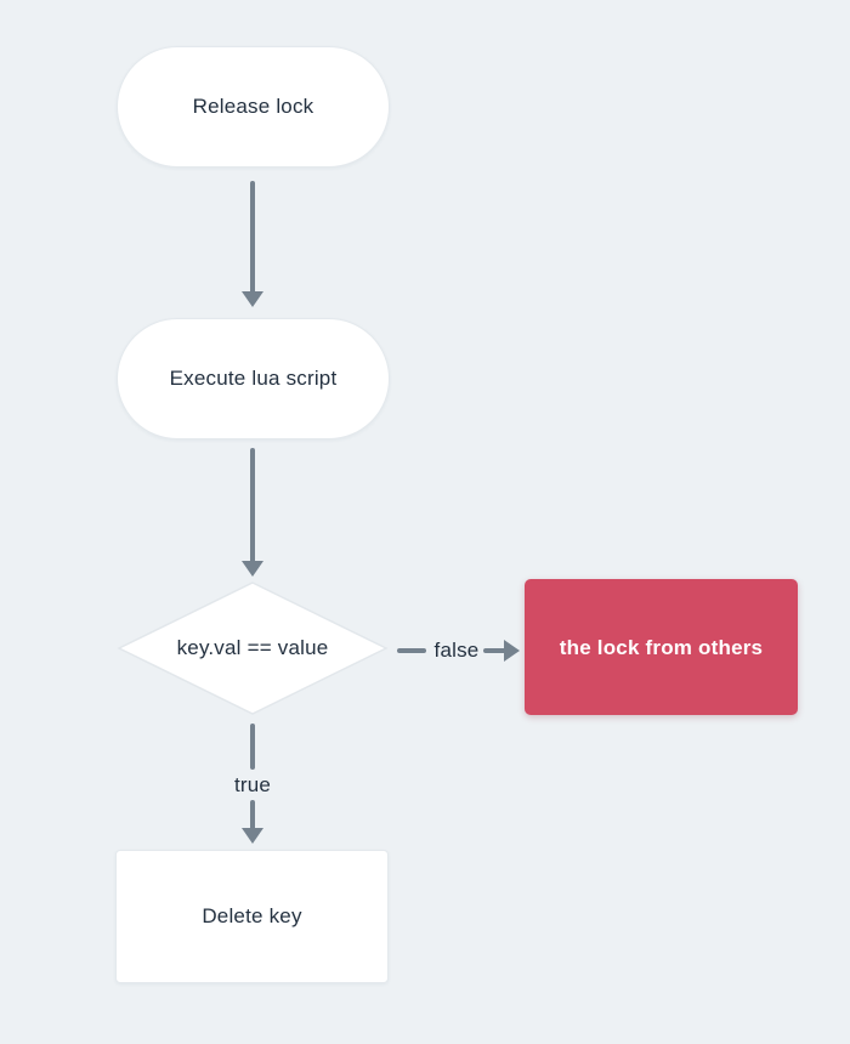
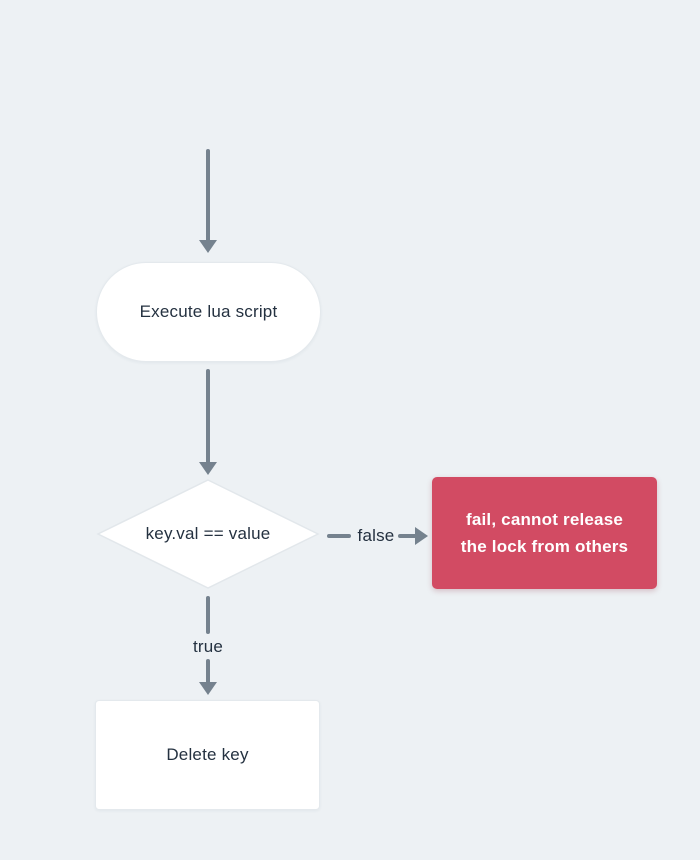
- Release lock
  Execute lua script
  key.val == value
  false
+ fail, cannot release
  the lock from others
  true
  Delete key
